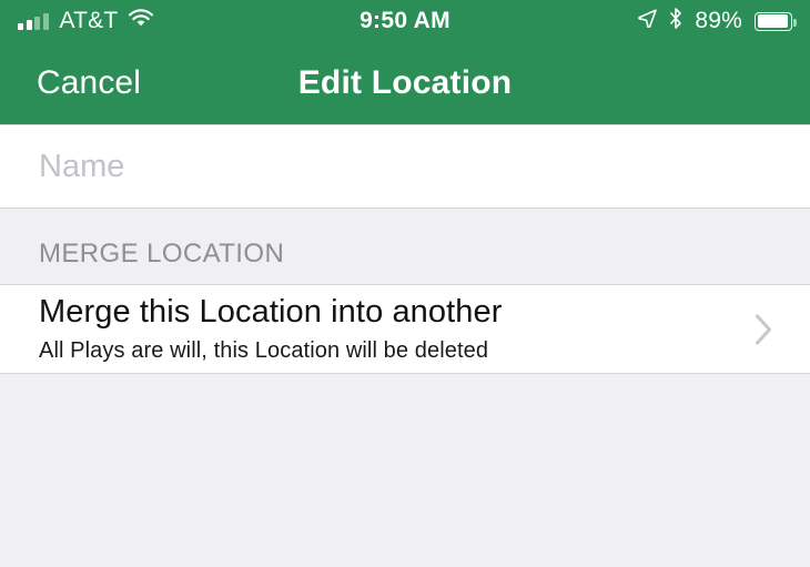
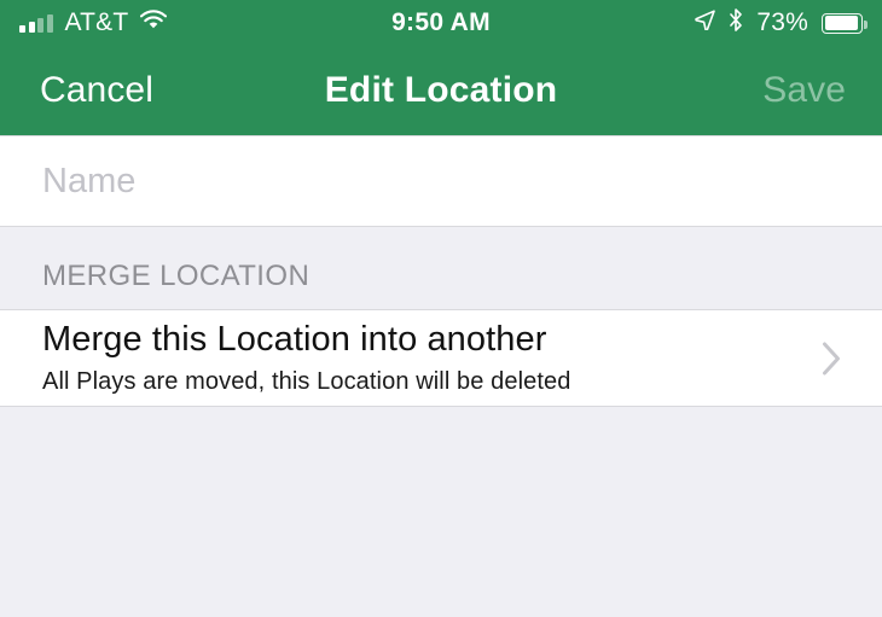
  AT&T
  9:50 AM
- 89%
+ 73%
  Cancel
  Edit Location
+ Save
  Name
  MERGE LOCATION
  Merge this Location into another
- All Plays are will, this Location will be deleted
+ All Plays are moved, this Location will be deleted
